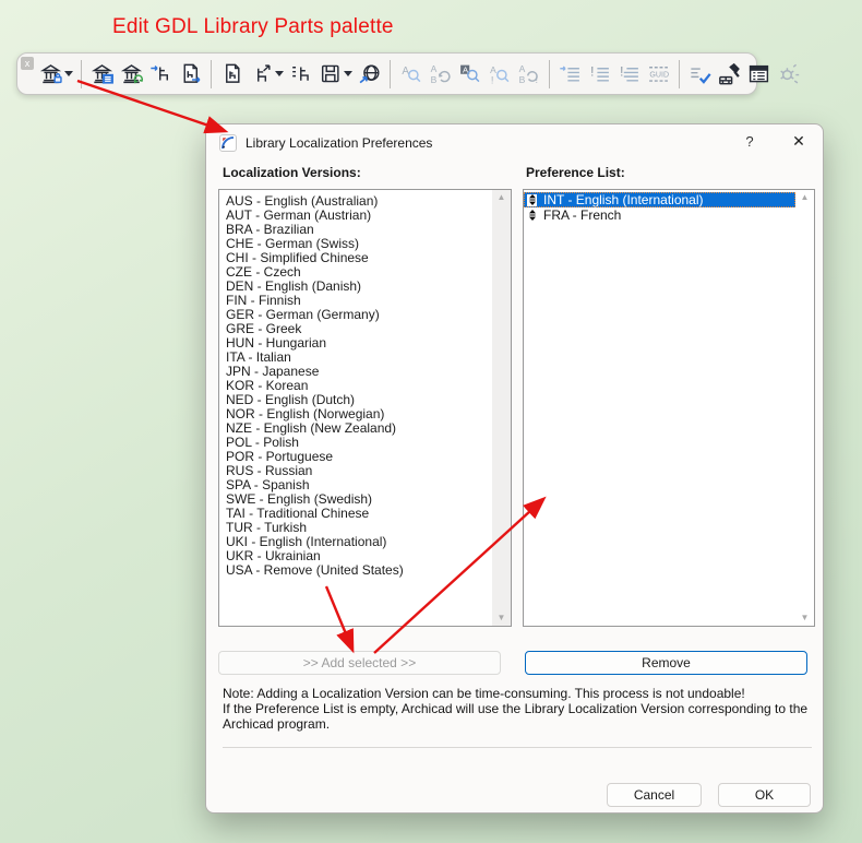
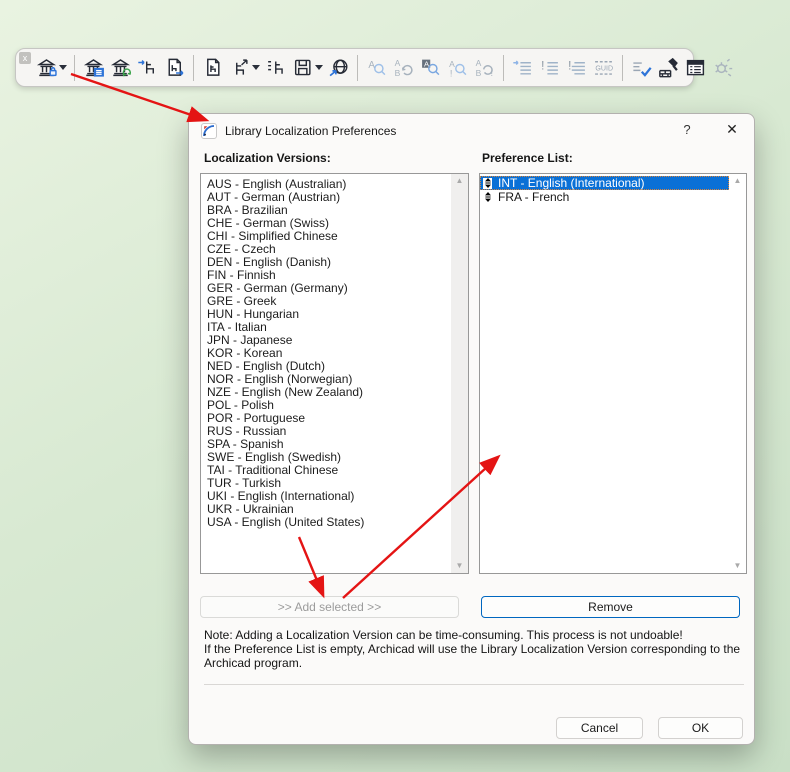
- Edit GDL Library Parts palette
  x
  A
  A
  B
  A
  A
  !
  A
  B
  !
  !
  !
  GUID
  Library Localization Preferences
  ?
  ✕
  Localization Versions:
  Preference List:
  AUS - English (Australian)
  AUT - German (Austrian)
  BRA - Brazilian
  CHE - German (Swiss)
  CHI - Simplified Chinese
  CZE - Czech
  DEN - English (Danish)
  FIN - Finnish
  GER - German (Germany)
  GRE - Greek
  HUN - Hungarian
  ITA - Italian
  JPN - Japanese
  KOR - Korean
  NED - English (Dutch)
  NOR - English (Norwegian)
  NZE - English (New Zealand)
  POL - Polish
  POR - Portuguese
  RUS - Russian
  SPA - Spanish
  SWE - English (Swedish)
  TAI - Traditional Chinese
  TUR - Turkish
  UKI - English (International)
  UKR - Ukrainian
- USA - Remove (United States)
+ USA - English (United States)
  ▲
  ▼
  INT - English (International)
  FRA - French
  ▲
  ▼
  >> Add selected >>
  Remove
  Note: Adding a Localization Version can be time-consuming. This process is not undoable!
  If the Preference List is empty, Archicad will use the Library Localization Version corresponding to the
  Archicad program.
  Cancel
  OK
